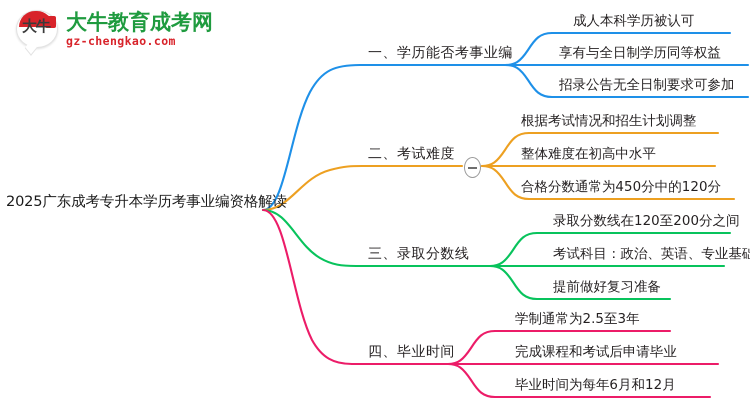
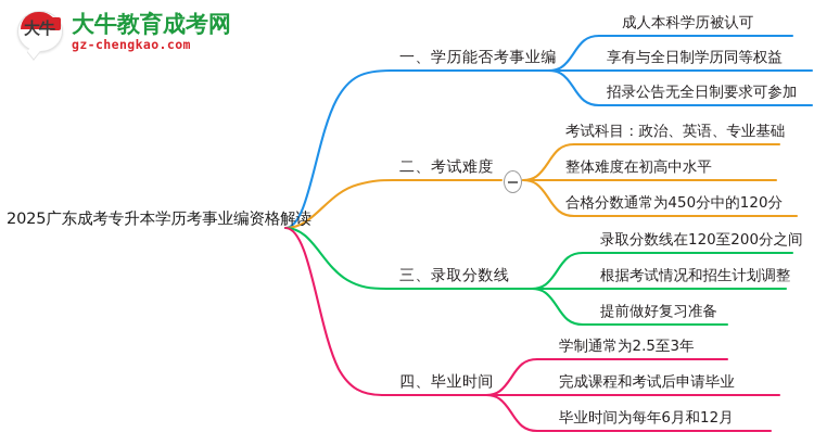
  大牛
  大牛教育成考网
  gz-chengkao.com
  2025广东成考专升本学历考事业编资格解读
  一、学历能否考事业编
  成人本科学历被认可
  享有与全日制学历同等权益
  招录公告无全日制要求可参加
  二、考试难度
- 根据考试情况和招生计划调整
+ 考试科目：政治、英语、专业基础
  整体难度在初高中水平
  合格分数通常为450分中的120分
  三、录取分数线
  录取分数线在120至200分之间
- 考试科目：政治、英语、专业基础
+ 根据考试情况和招生计划调整
  提前做好复习准备
  四、毕业时间
  学制通常为2.5至3年
  完成课程和考试后申请毕业
  毕业时间为每年6月和12月
